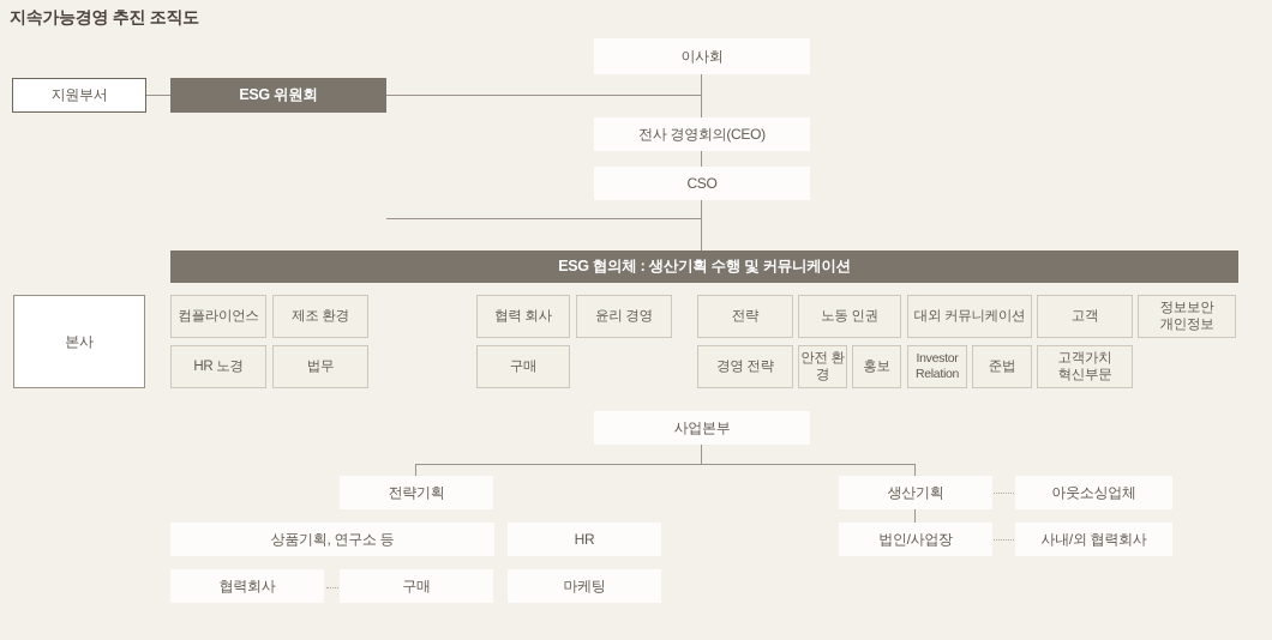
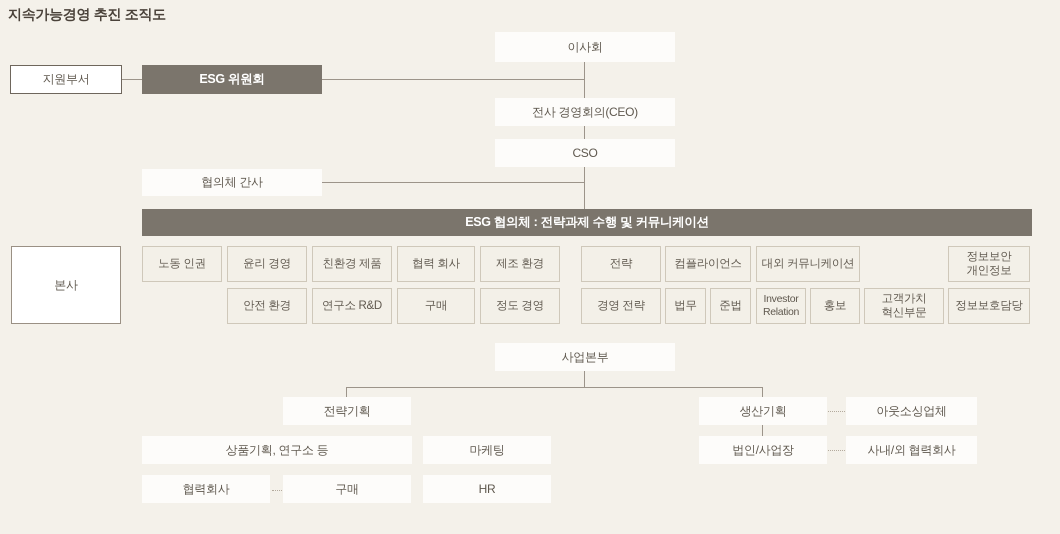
  지속가능경영 추진 조직도
  이사회
  지원부서
  ESG 위원회
  전사 경영회의(CEO)
  CSO
+ 협의체 간사
- ESG 협의체 : 생산기획 수행 및 커뮤니케이션
+ ESG 협의체 : 전략과제 수행 및 커뮤니케이션
  본사
- 컴플라이언스
+ 노동 인권
- HR 노경
- 제조 환경
+ 윤리 경영
- 법무
+ 안전 환경
+ 친환경 제품
+ 연구소 R&D
  협력 회사
  구매
- 윤리 경영
+ 제조 환경
+ 정도 경영
  전략
  경영 전략
- 노동 인권
+ 컴플라이언스
- 안전 환경
+ 법무
- 홍보
+ 준법
  대외 커뮤니케이션
  Investor
  Relation
- 준법
+ 홍보
- 고객
  고객가치
  혁신부문
  정보보안
  개인정보
+ 정보보호담당
  사업본부
  전략기획
  상품기획, 연구소 등
- HR
+ 마케팅
  협력회사
  구매
- 마케팅
+ HR
  생산기획
  아웃소싱업체
  법인/사업장
  사내/외 협력회사
